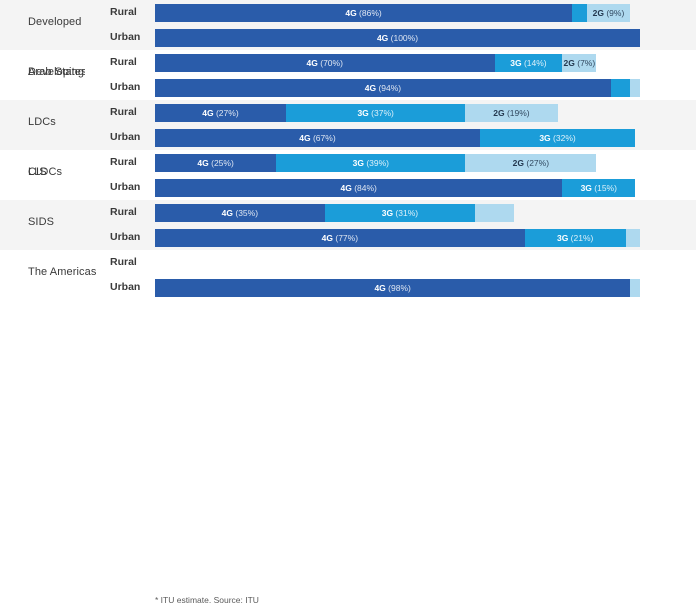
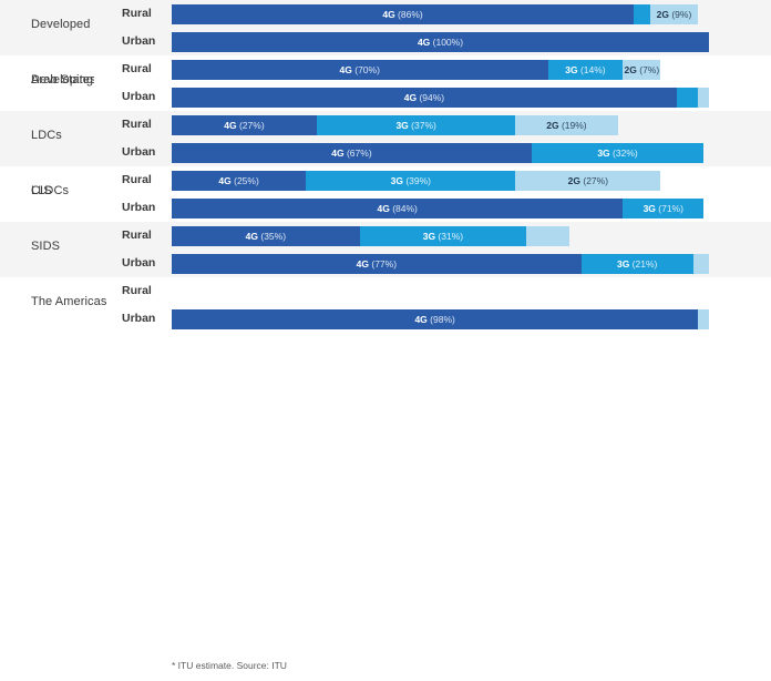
  Arab States
  CIS
  The Americas
  Rural
  Urban
  4G (98%)
  Developed
  Rural
  4G (86%)
  2G (9%)
  Urban
  4G (100%)
  Developing
  Rural
  4G (70%)
  3G (14%)
  2G (7%)
  Urban
  4G (94%)
  LDCs
  Rural
  4G (27%)
  3G (37%)
  2G (19%)
  Urban
  4G (67%)
  3G (32%)
  LLDCs
  Rural
  4G (25%)
  3G (39%)
  2G (27%)
  Urban
  4G (84%)
- 3G (15%)
+ 3G (71%)
  SIDS
  Rural
  4G (35%)
  3G (31%)
  Urban
  4G (77%)
  3G (21%)
  * ITU estimate. Source: ITU
